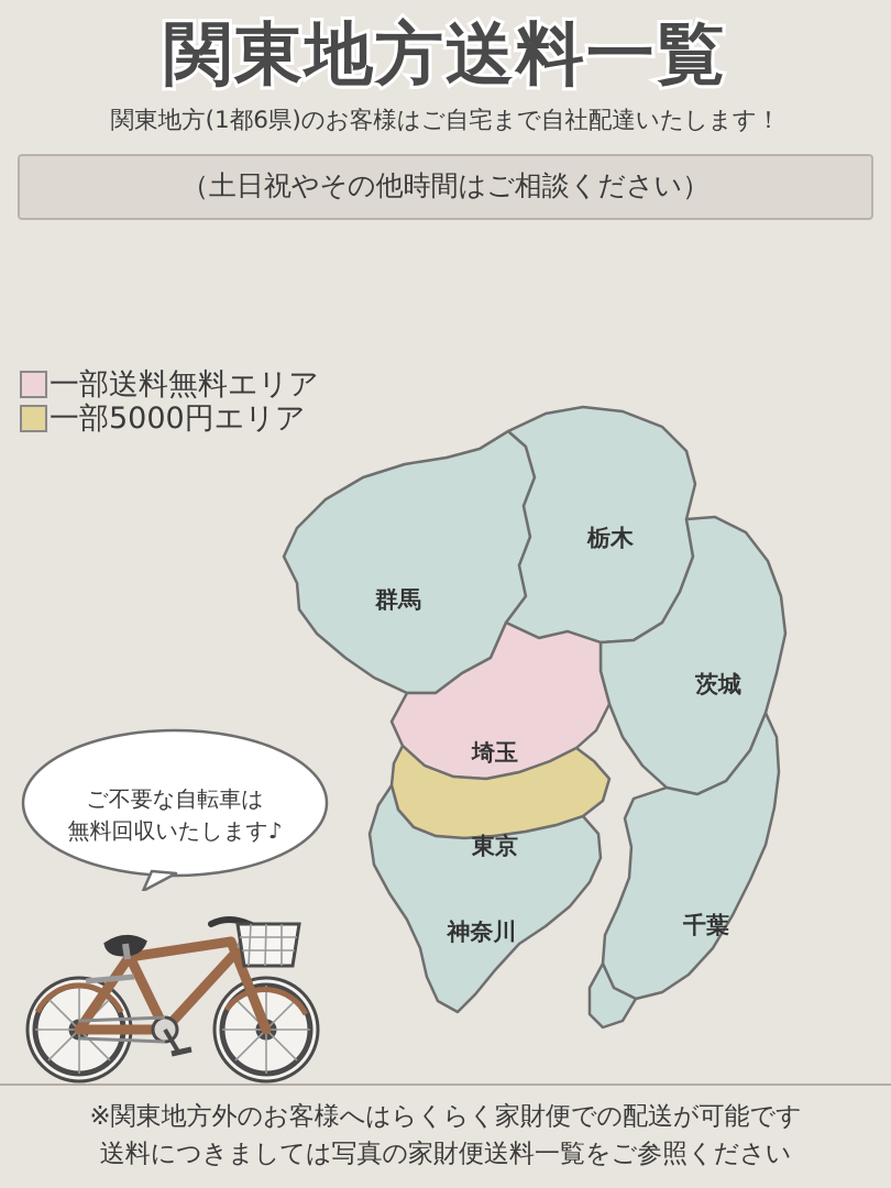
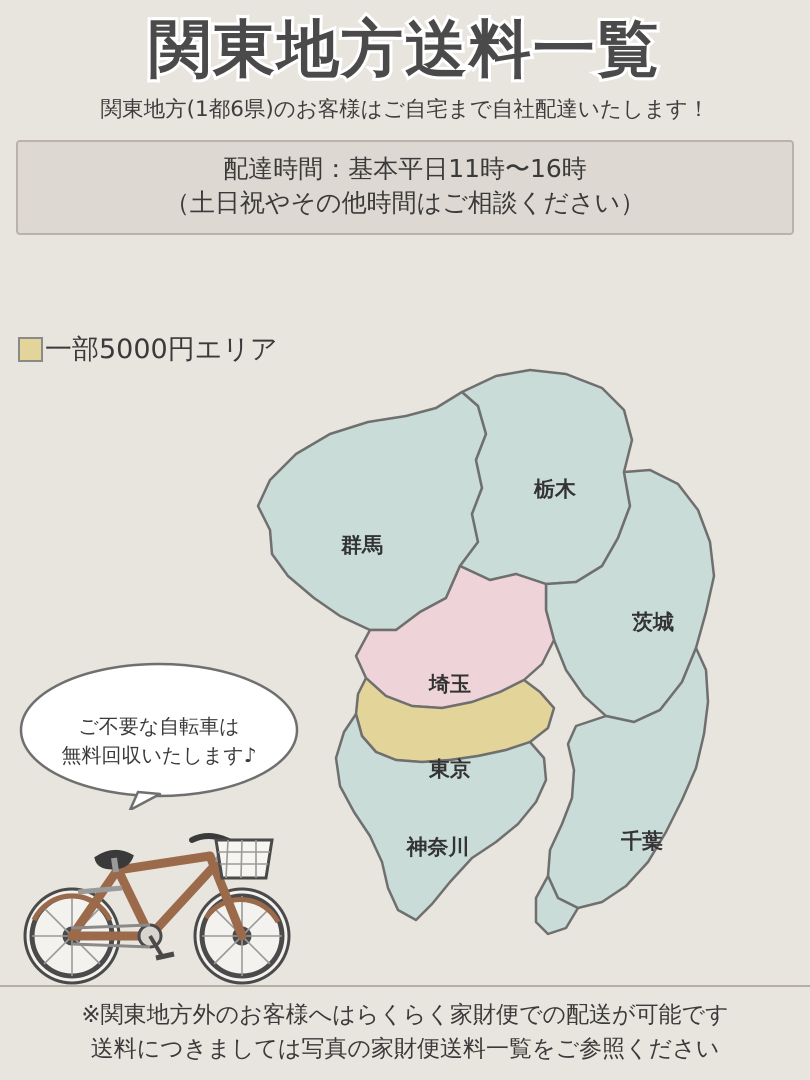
  関東地方送料一覧
  関東地方(1都6県)のお客様はご自宅まで自社配達いたします！
+ 配達時間：基本平日11時〜16時
  （土日祝やその他時間はご相談ください）
- 一部送料無料エリア
  一部5000円エリア
  栃木
  群馬
  茨城
  埼玉
  東京
  神奈川
  千葉
  ご不要な自転車は
  無料回収いたします♪
  ※関東地方外のお客様へはらくらく家財便での配送が可能です
  送料につきましては写真の家財便送料一覧をご参照ください
